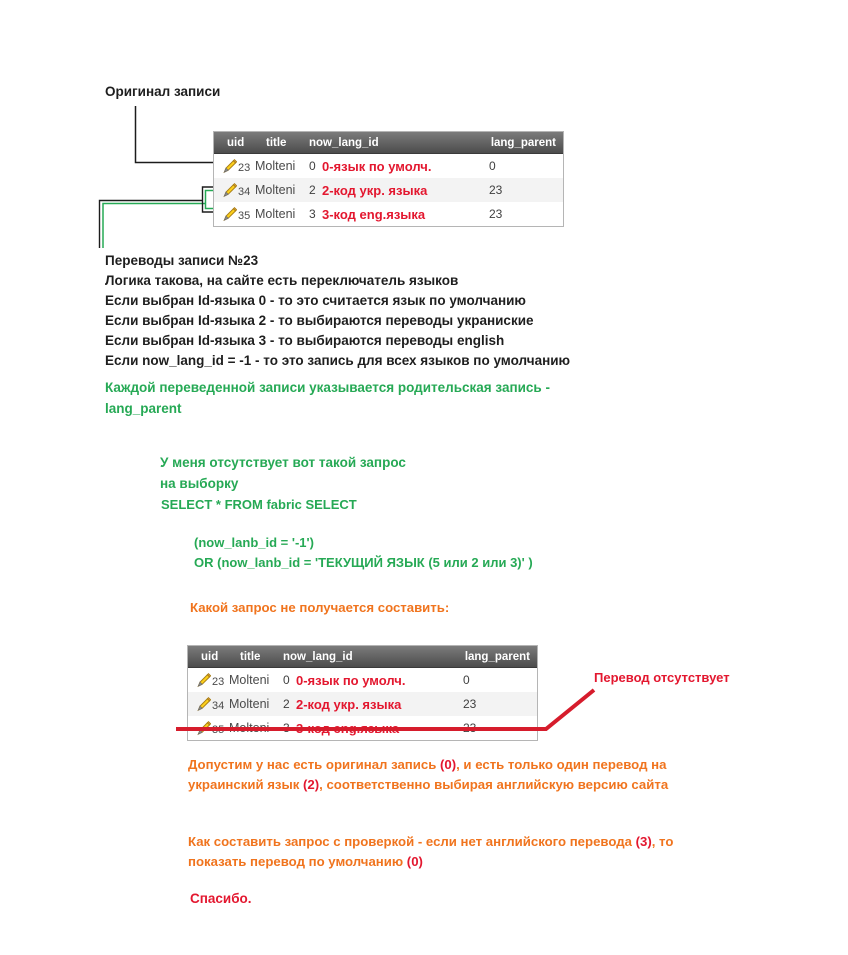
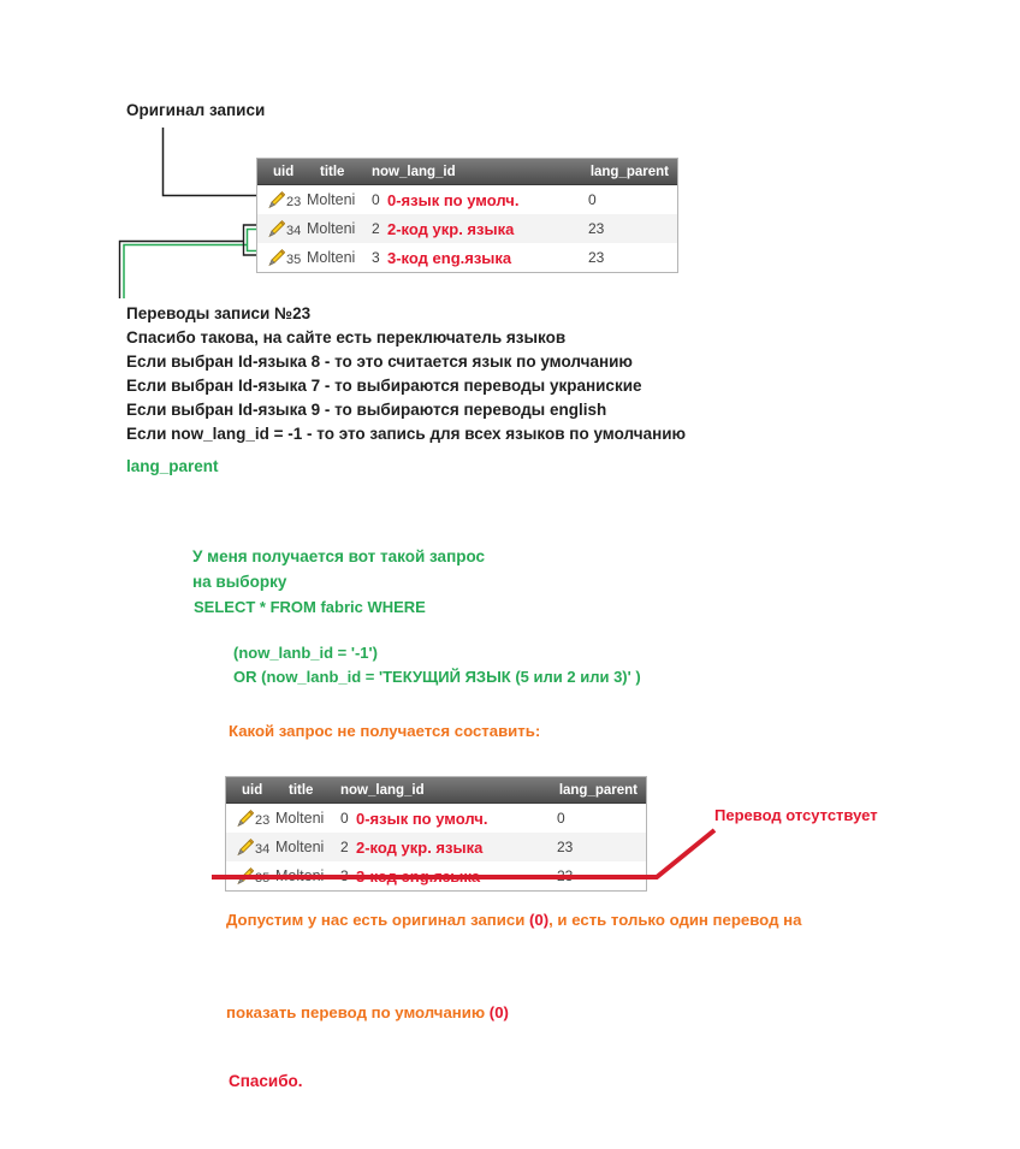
  Оригинал записи
  uid
  title
  now_lang_id
  lang_parent
  23
  Molteni
  0
  0-язык по умолч.
  0
  34
  Molteni
  2
  2-код укр. языка
  23
  35
  Molteni
  3
  3-код eng.языка
  23
  Переводы записи №23
- Логика такова, на сайте есть переключатель языков
+ Спасибо такова, на сайте есть переключатель языков
- Если выбран Id-языка 0 - то это считается язык по умолчанию
+ Если выбран Id-языка 8 - то это считается язык по умолчанию
- Если выбран Id-языка 2 - то выбираются переводы украниские
+ Если выбран Id-языка 7 - то выбираются переводы украниские
- Если выбран Id-языка 3 - то выбираются переводы english
+ Если выбран Id-языка 9 - то выбираются переводы english
  Если now_lang_id = -1 - то это запись для всех языков по умолчанию
- Каждой переведенной записи указывается родительская запись -
  lang_parent
- У меня отсутствует вот такой запрос
+ У меня получается вот такой запрос
  на выборку
- SELECT * FROM fabric SELECT
+ SELECT * FROM fabric WHERE
  (now_lanb_id = '-1')
  OR (now_lanb_id = 'ТЕКУЩИЙ ЯЗЫК (5 или 2 или 3)' )
  Какой запрос не получается составить:
  uid
  title
  now_lang_id
  lang_parent
  23
  Molteni
  0
  0-язык по умолч.
  0
  34
  Molteni
  2
  2-код укр. языка
  23
  Перевод отсутствует
- Допустим у нас есть оригинал запись (0), и есть только один перевод на
+ Допустим у нас есть оригинал записи (0), и есть только один перевод на
- украинский язык (2), соответственно выбирая английскую версию сайта
- Как составить запрос с проверкой - если нет английского перевода (3), то
  показать перевод по умолчанию (0)
  Спасибо.
